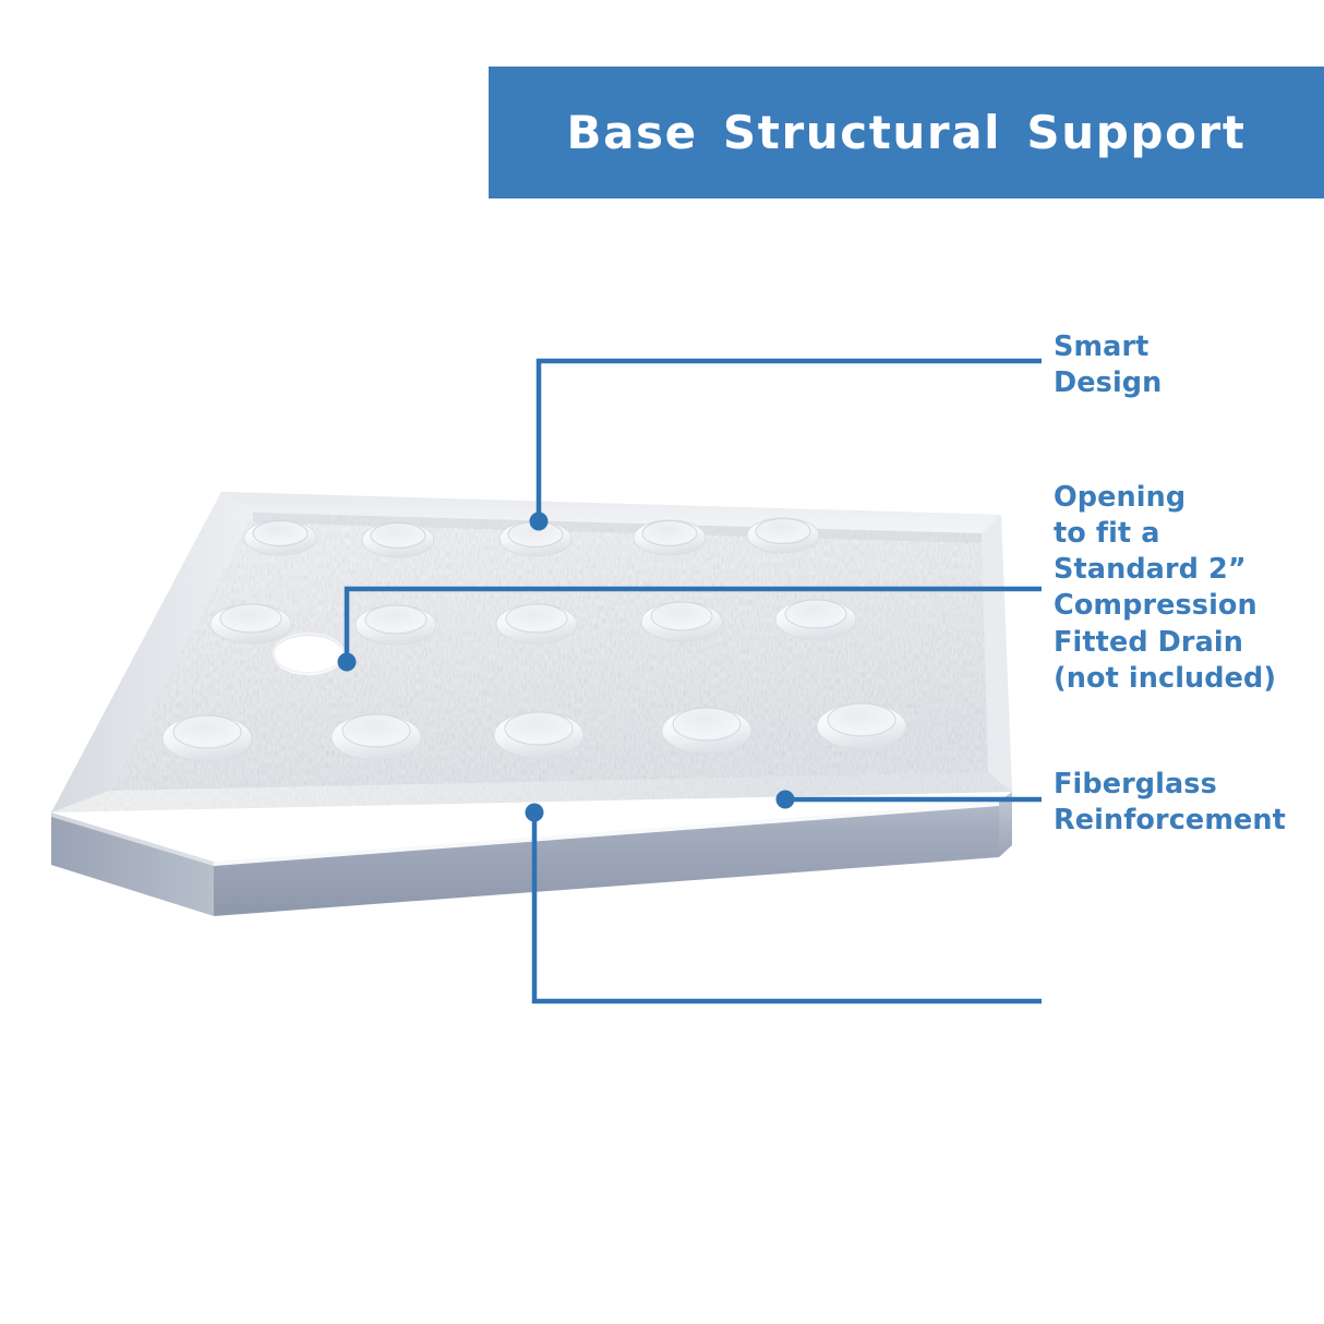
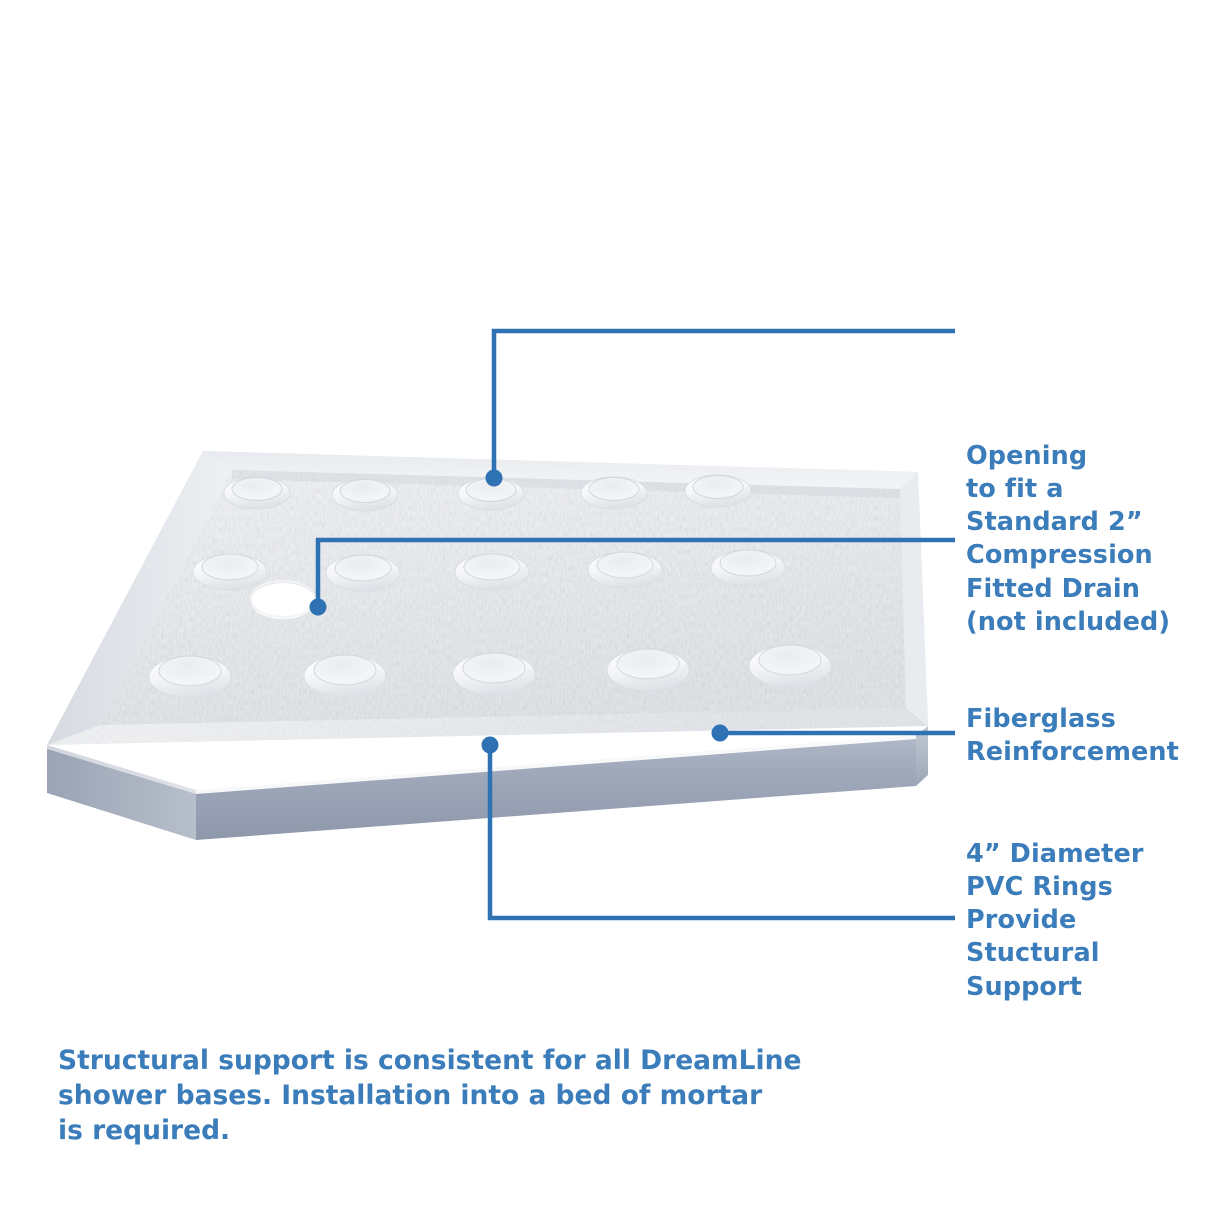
- Base Structural Support
- Smart
- Design
  Opening
  to fit a
  Standard 2”
  Compression
  Fitted Drain
  (not included)
  Fiberglass
  Reinforcement
+ 4” Diameter
+ PVC Rings
+ Provide
+ Stuctural
+ Support
+ Structural support is consistent for all DreamLine
+ shower bases. Installation into a bed of mortar
+ is required.
